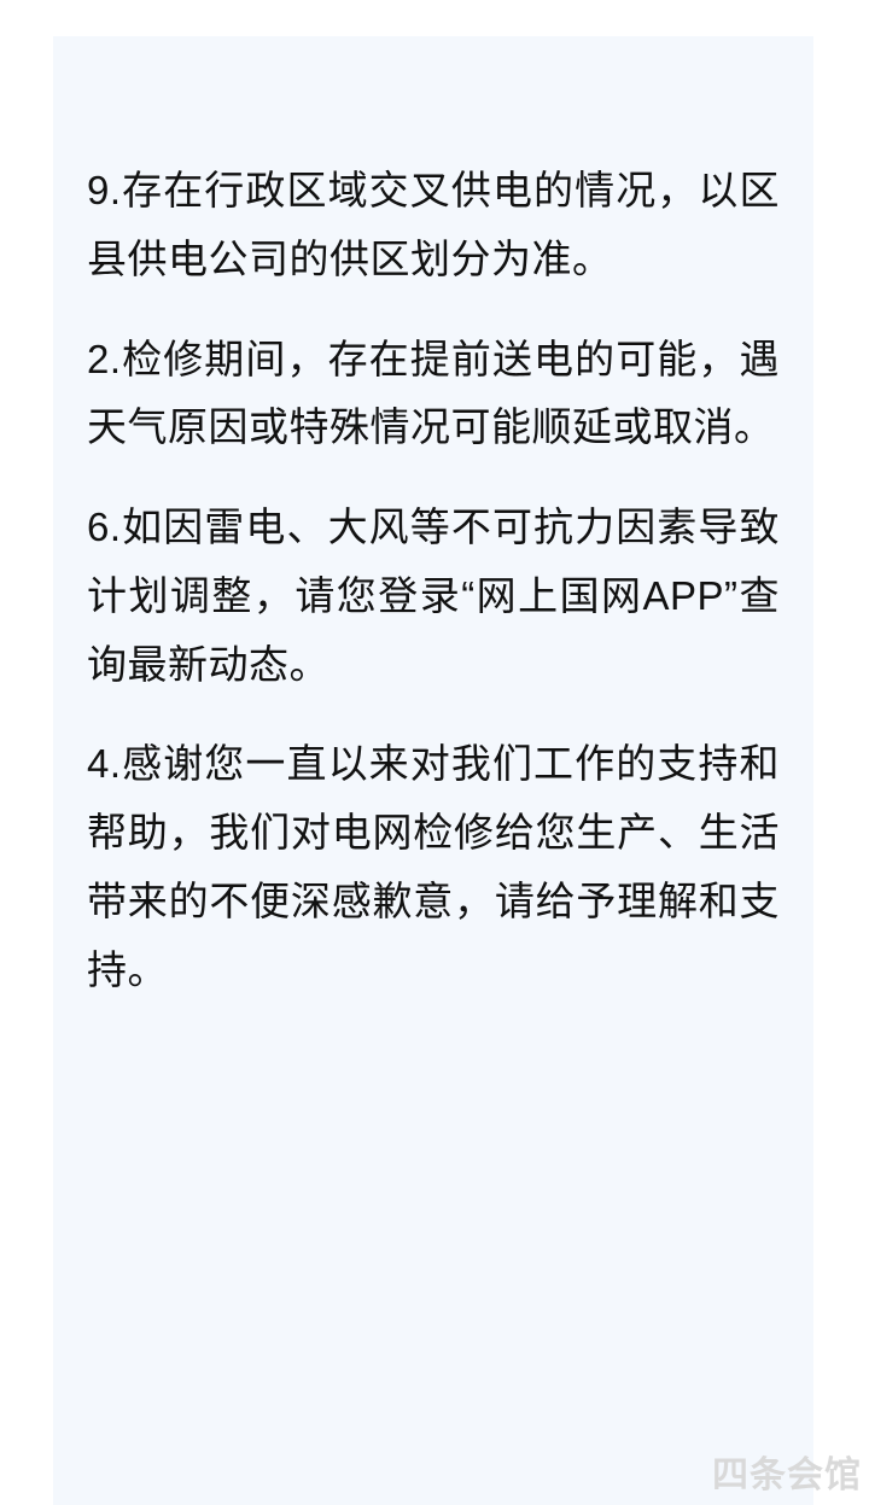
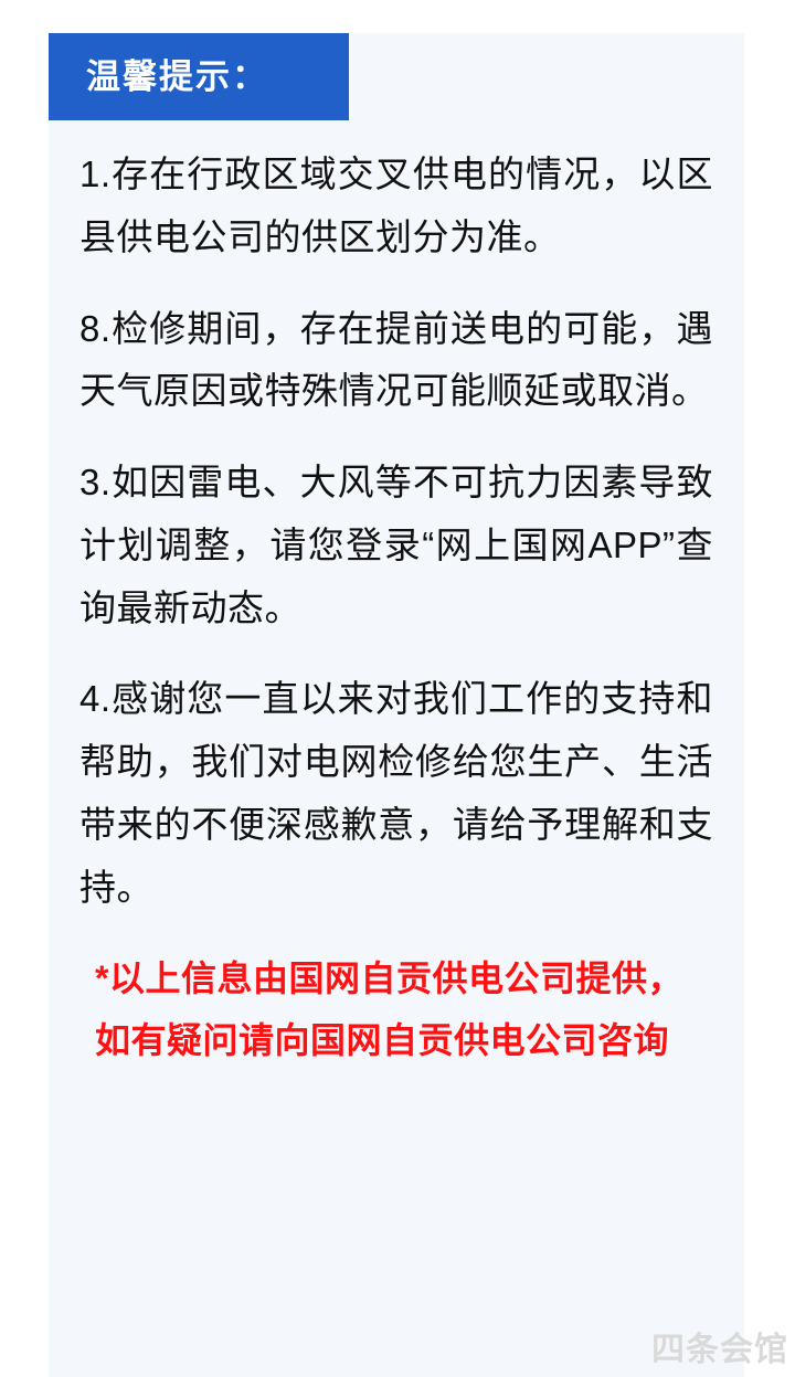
+ 温馨提示：
- 9.存在行政区域交叉供电的情况，以区县供电公司的供区划分为准。
+ 1.存在行政区域交叉供电的情况，以区县供电公司的供区划分为准。
- 2.检修期间，存在提前送电的可能，遇天气原因或特殊情况可能顺延或取消。
+ 8.检修期间，存在提前送电的可能，遇天气原因或特殊情况可能顺延或取消。
- 6.如因雷电、大风等不可抗力因素导致计划调整，请您登录“网上国网APP”查询最新动态。
+ 3.如因雷电、大风等不可抗力因素导致计划调整，请您登录“网上国网APP”查询最新动态。
  4.感谢您一直以来对我们工作的支持和帮助，我们对电网检修给您生产、生活带来的不便深感歉意，请给予理解和支持。
+ *以上信息由国网自贡供电公司提供，如有疑问请向国网自贡供电公司咨询
  四条会馆
